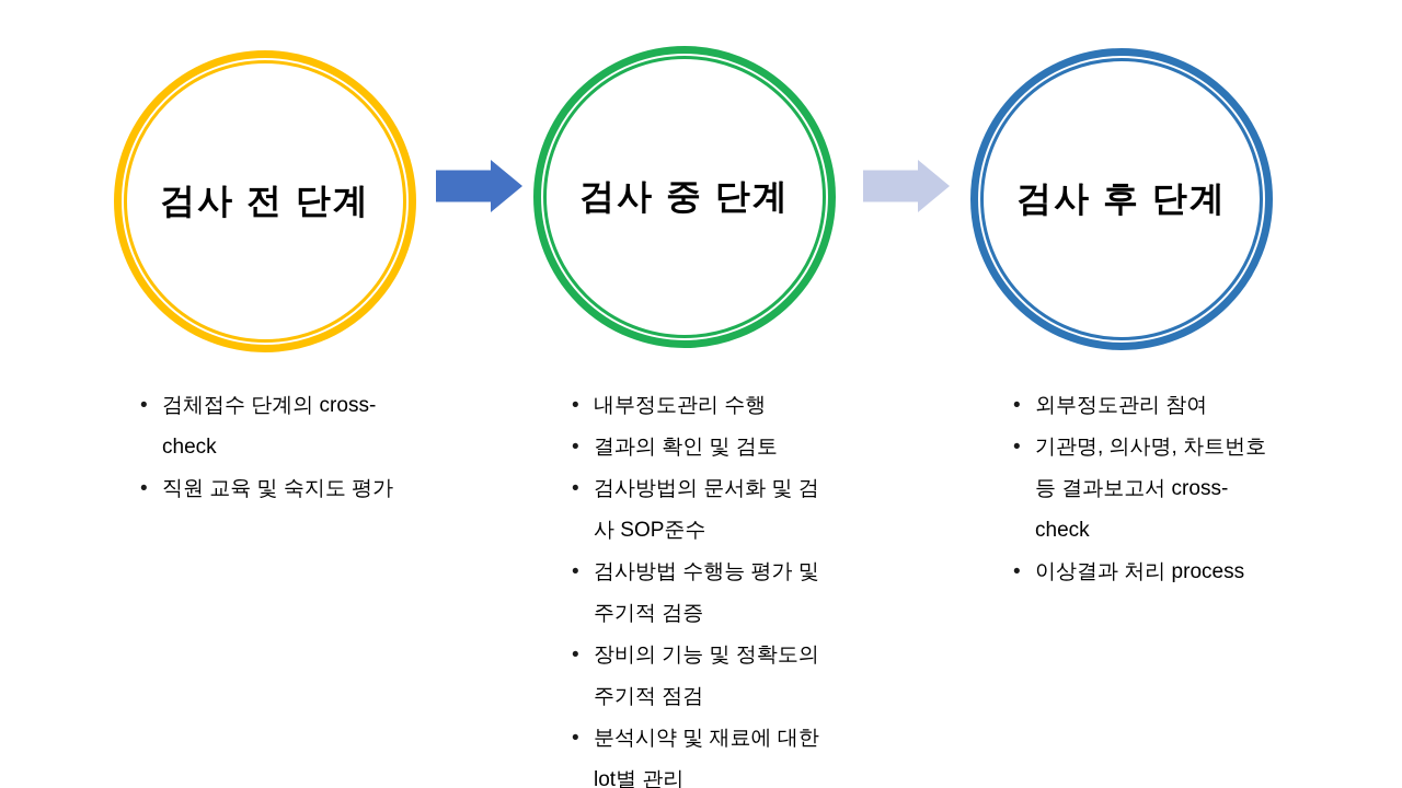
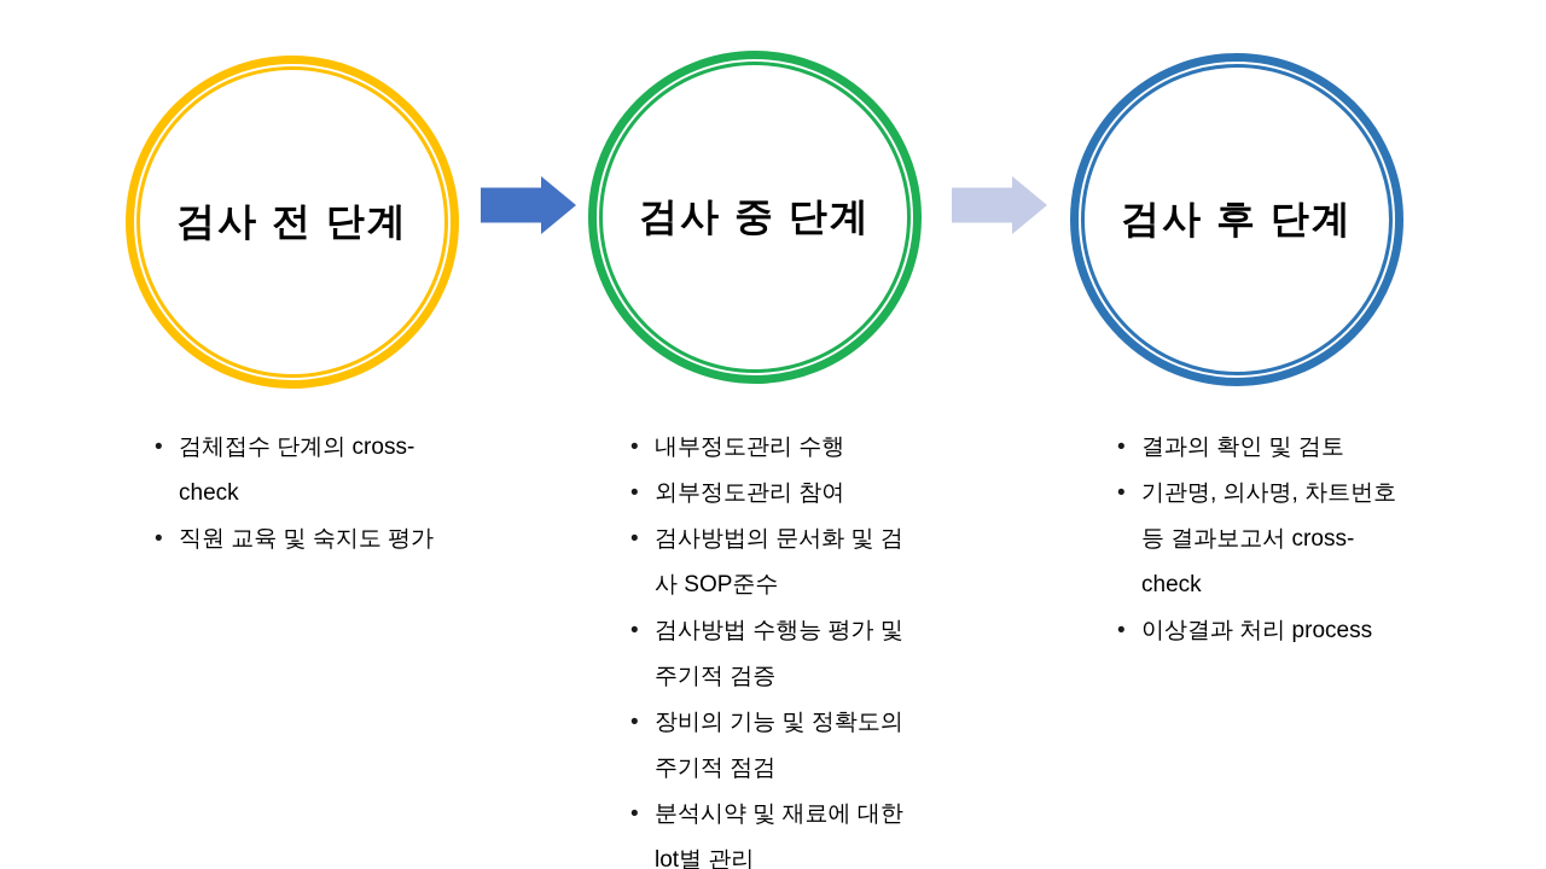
  검사 전 단계
  검사 중 단계
  검사 후 단계
  검체접수 단계의 cross-check
  직원 교육 및 숙지도 평가
  내부정도관리 수행
- 결과의 확인 및 검토
+ 외부정도관리 참여
  검사방법의 문서화 및 검사 SOP준수
  검사방법 수행능 평가 및 주기적 검증
  장비의 기능 및 정확도의 주기적 점검
  분석시약 및 재료에 대한 lot별 관리
- 외부정도관리 참여
+ 결과의 확인 및 검토
  기관명, 의사명, 차트번호 등 결과보고서 cross-check
  이상결과 처리 process
